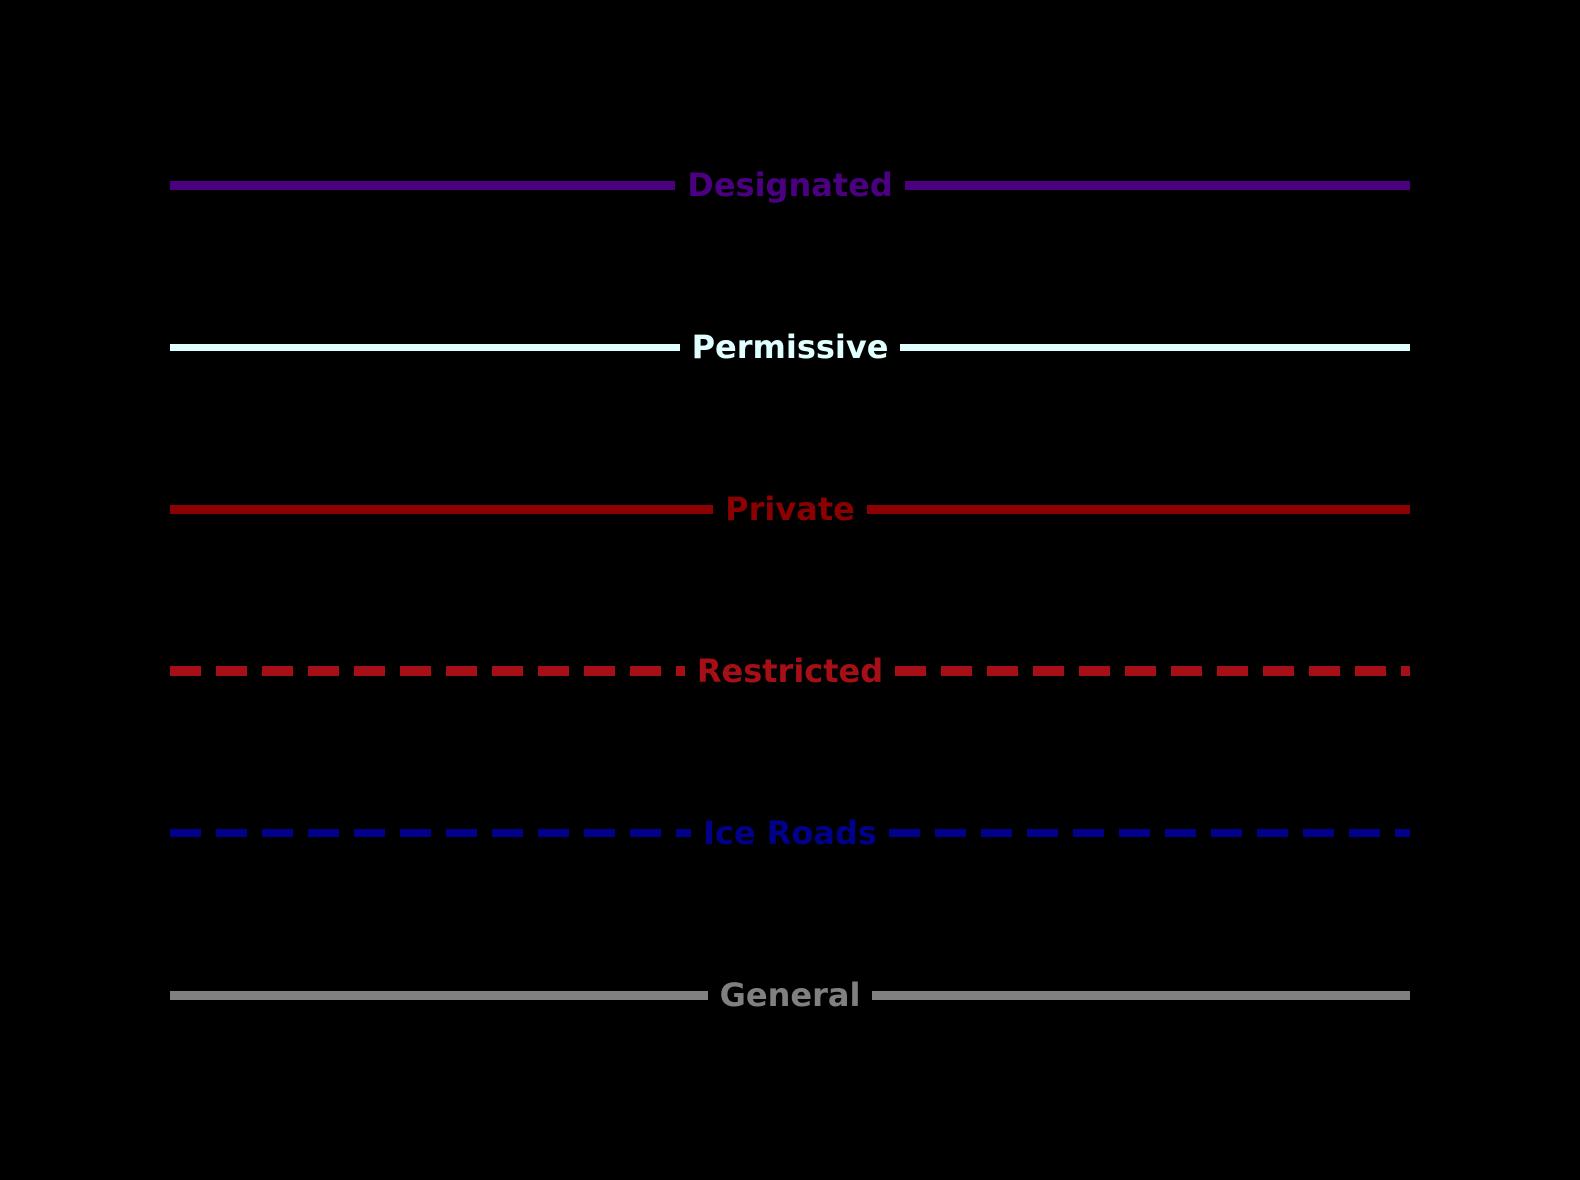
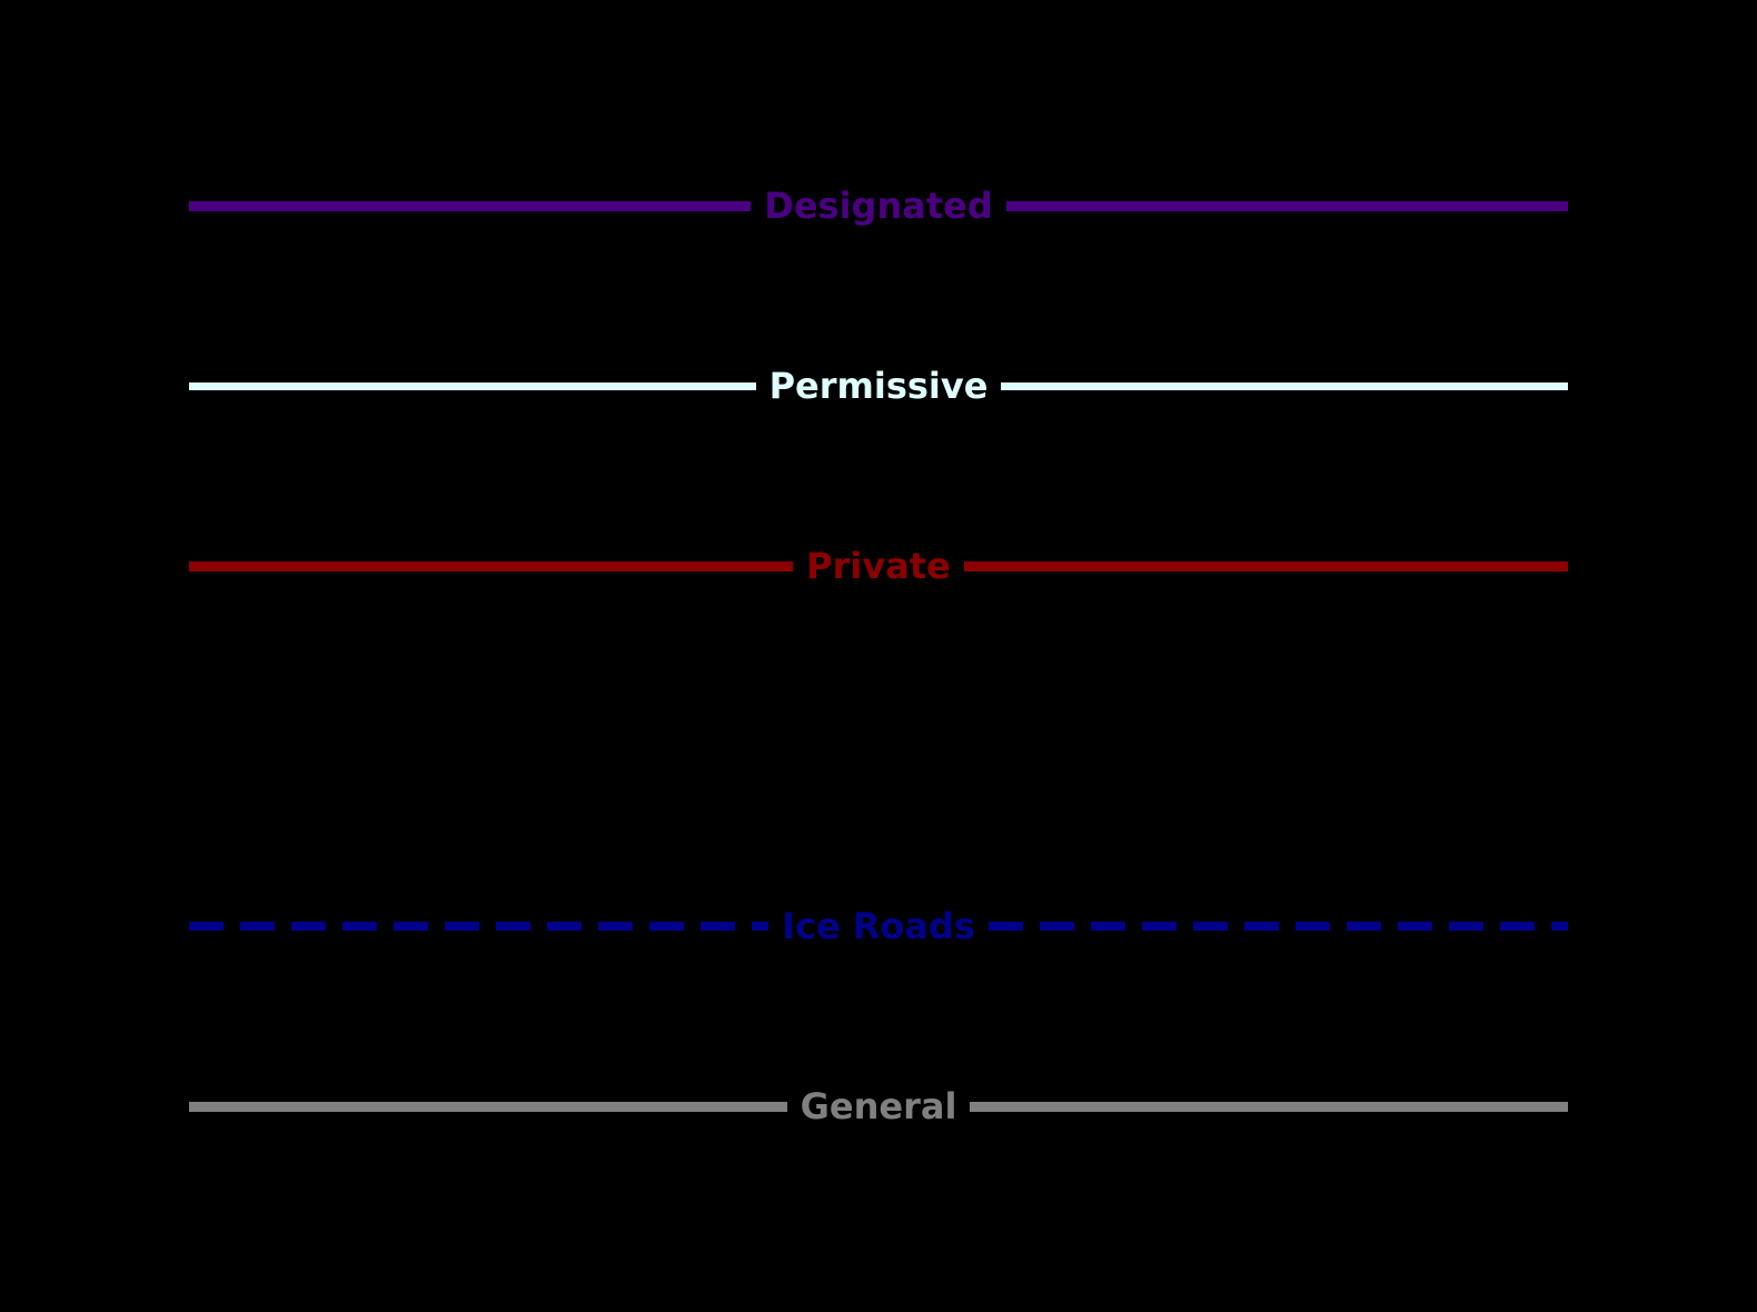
  Designated
  Permissive
  Private
- Restricted
  Ice Roads
  General
